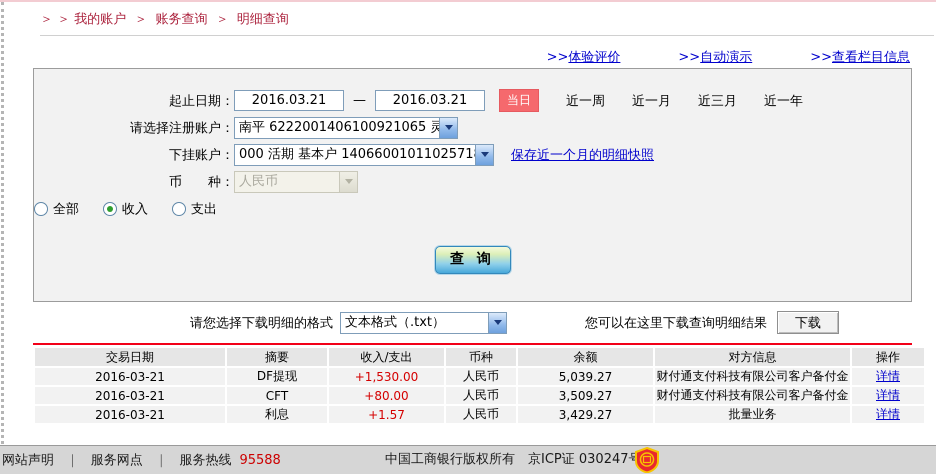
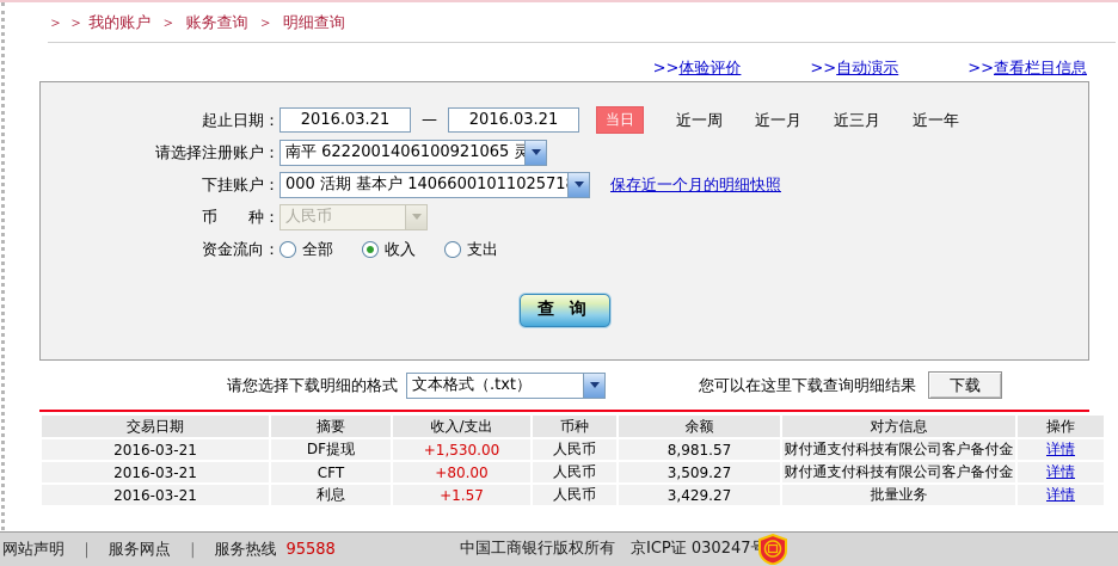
  ＞ ＞ 我的账户 ＞ 账务查询 ＞ 明细查询
  >>体验评价
  >>自动演示
  >>查看栏目信息
  起止日期：
  2016.03.21
  —
  2016.03.21
  当日
  近一周
  近一月
  近三月
  近一年
  请选择注册账户：
  南平 6222001406100921065 灵
  下挂账户：
  000 活期 基本户 1406600101102571
  保存近一个月的明细快照
  币 种：
  人民币
+ 资金流向：
  全部
  收入
  支出
  查 询
  请您选择下载明细的格式
  文本格式（.txt）
  您可以在这里下载查询明细结果
  下载
  交易日期	摘要	收入/支出	币种	余额	对方信息	操作
- 2016-03-21	DF提现	+1,530.00	人民币	5,039.27	财付通支付科技有限公司客户备付金	详情
+ 2016-03-21	DF提现	+1,530.00	人民币	8,981.57	财付通支付科技有限公司客户备付金	详情
  2016-03-21	CFT	+80.00	人民币	3,509.27	财付通支付科技有限公司客户备付金	详情
  2016-03-21	利息	+1.57	人民币	3,429.27	批量业务	详情
  网站声明
  ｜
  服务网点
  ｜
  服务热线
  95588
  中国工商银行版权所有 京ICP证 030247
